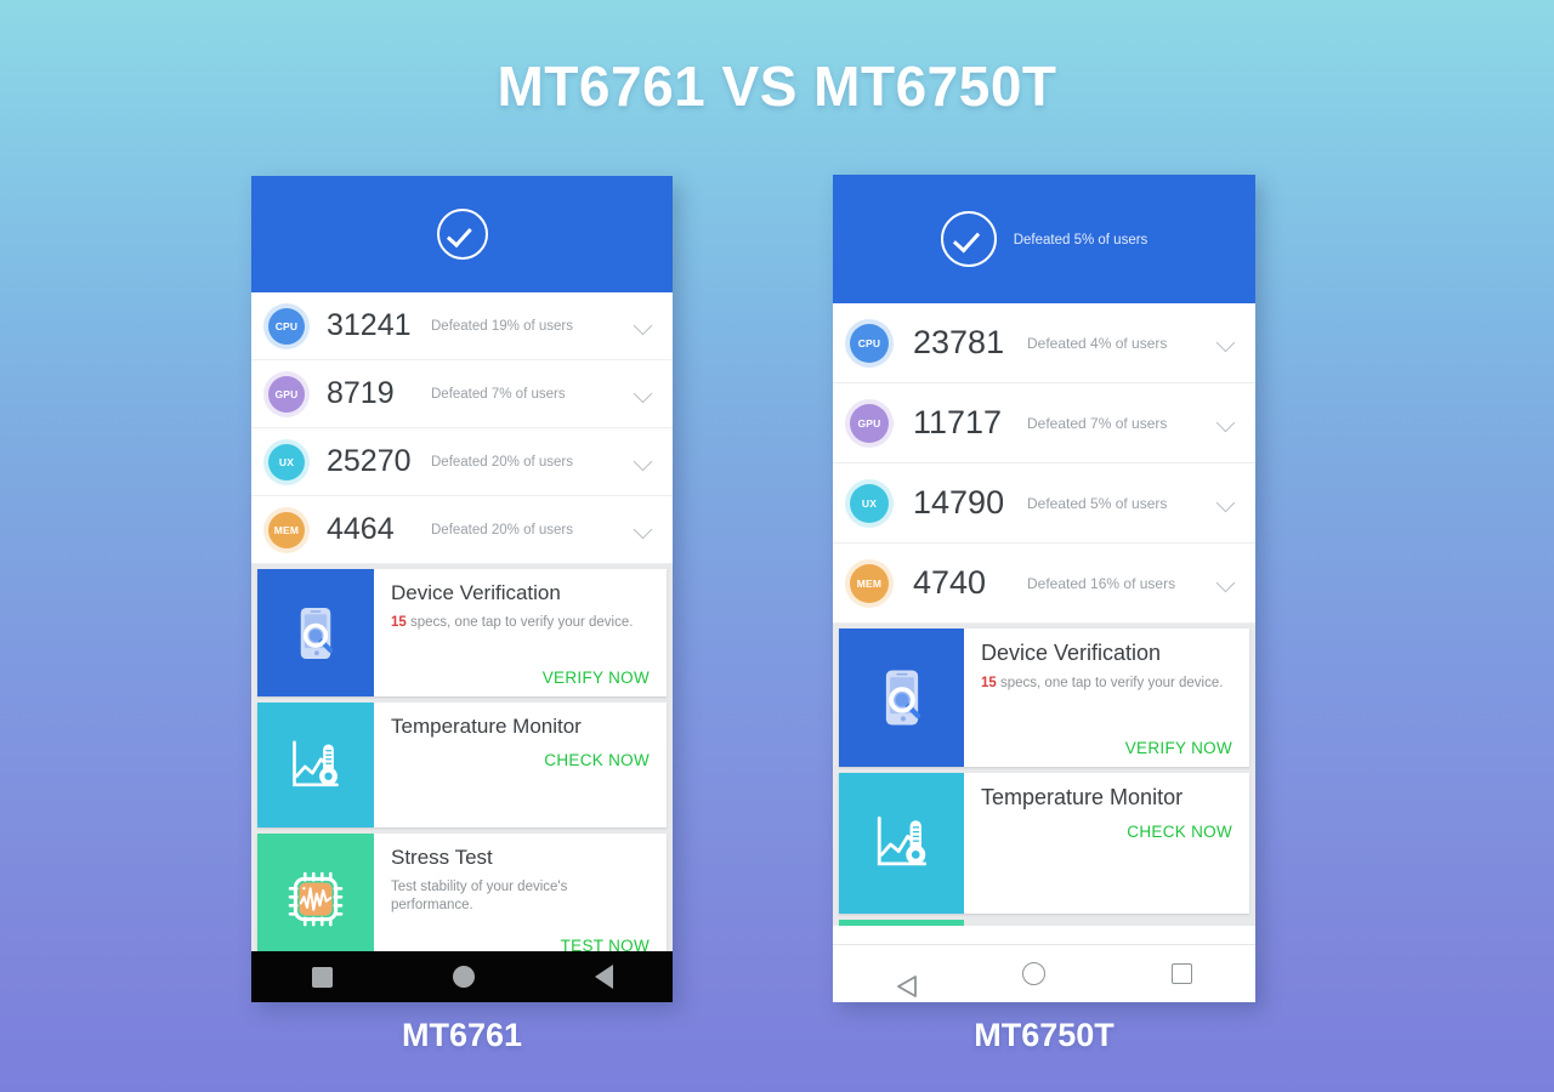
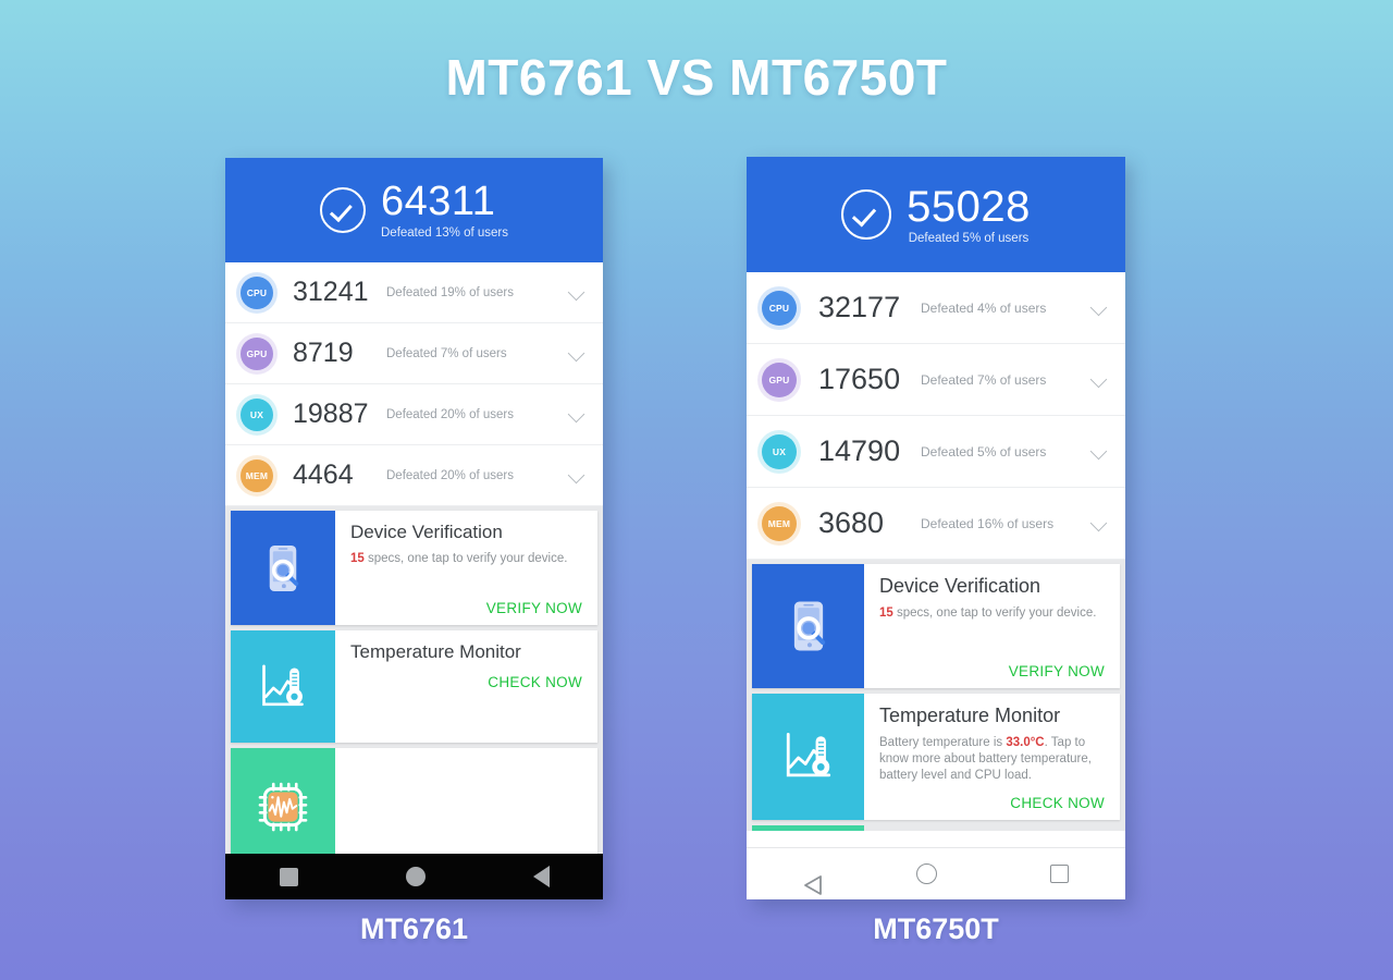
  MT6761 VS MT6750T
+ 64311
+ Defeated 13% of users
  CPU
  31241
  Defeated 19% of users
  GPU
  8719
  Defeated 7% of users
  UX
- 25270
+ 19887
  Defeated 20% of users
  MEM
  4464
  Defeated 20% of users
  Device Verification
  15 specs, one tap to verify your device.
  VERIFY NOW
  Temperature Monitor
  CHECK NOW
- Stress Test
- Test stability of your device's performance.
- TEST NOW
  MT6761
+ 55028
  Defeated 5% of users
  CPU
- 23781
+ 32177
  Defeated 4% of users
  GPU
- 11717
+ 17650
  Defeated 7% of users
  UX
  14790
  Defeated 5% of users
  MEM
- 4740
+ 3680
  Defeated 16% of users
  Device Verification
  15 specs, one tap to verify your device.
  VERIFY NOW
  Temperature Monitor
+ Battery temperature is 33.0°C. Tap to know more about battery temperature, battery level and CPU load.
  CHECK NOW
  MT6750T
